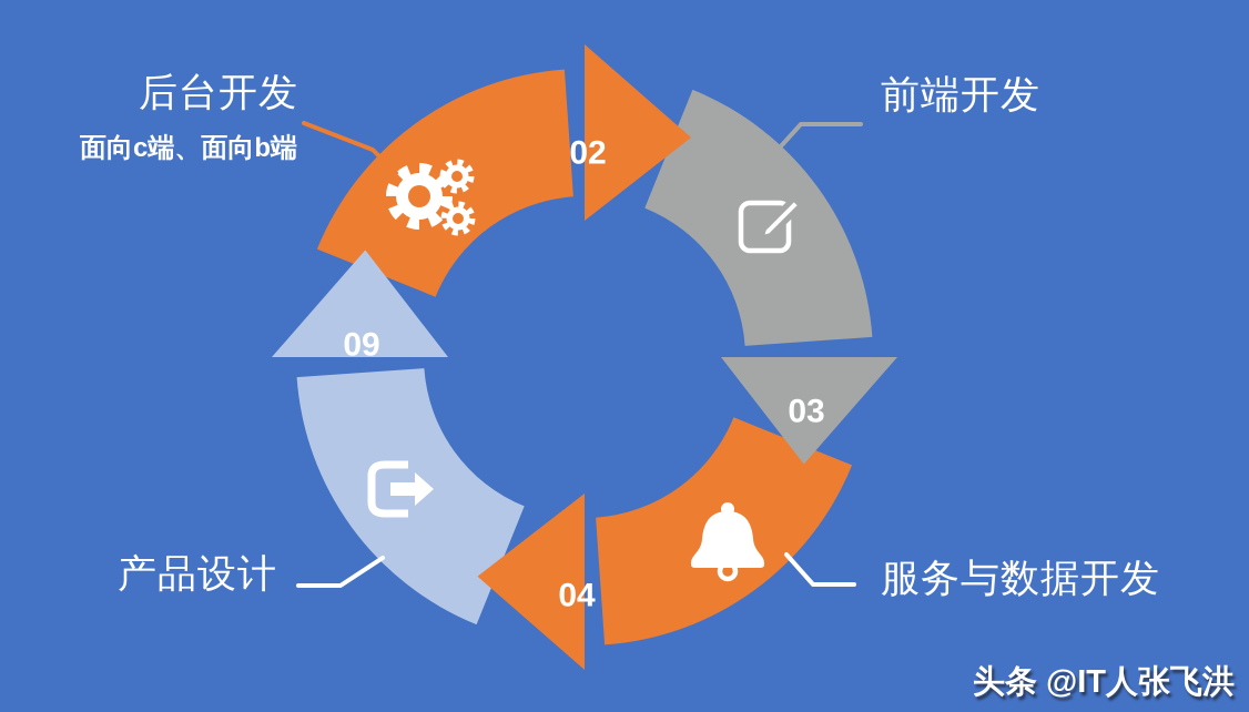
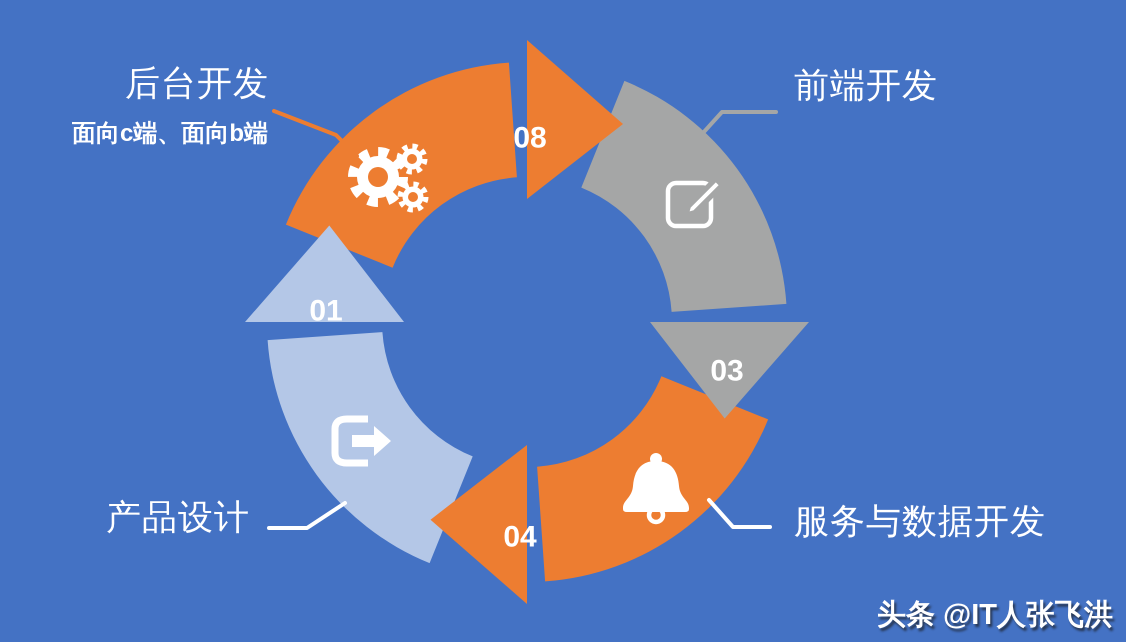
- 09
+ 01
- 02
+ 08
  03
  04
  后台开发
  面向c端、面向b端
  前端开发
  服务与数据开发
  产品设计
  头条 @IT人张飞洪
